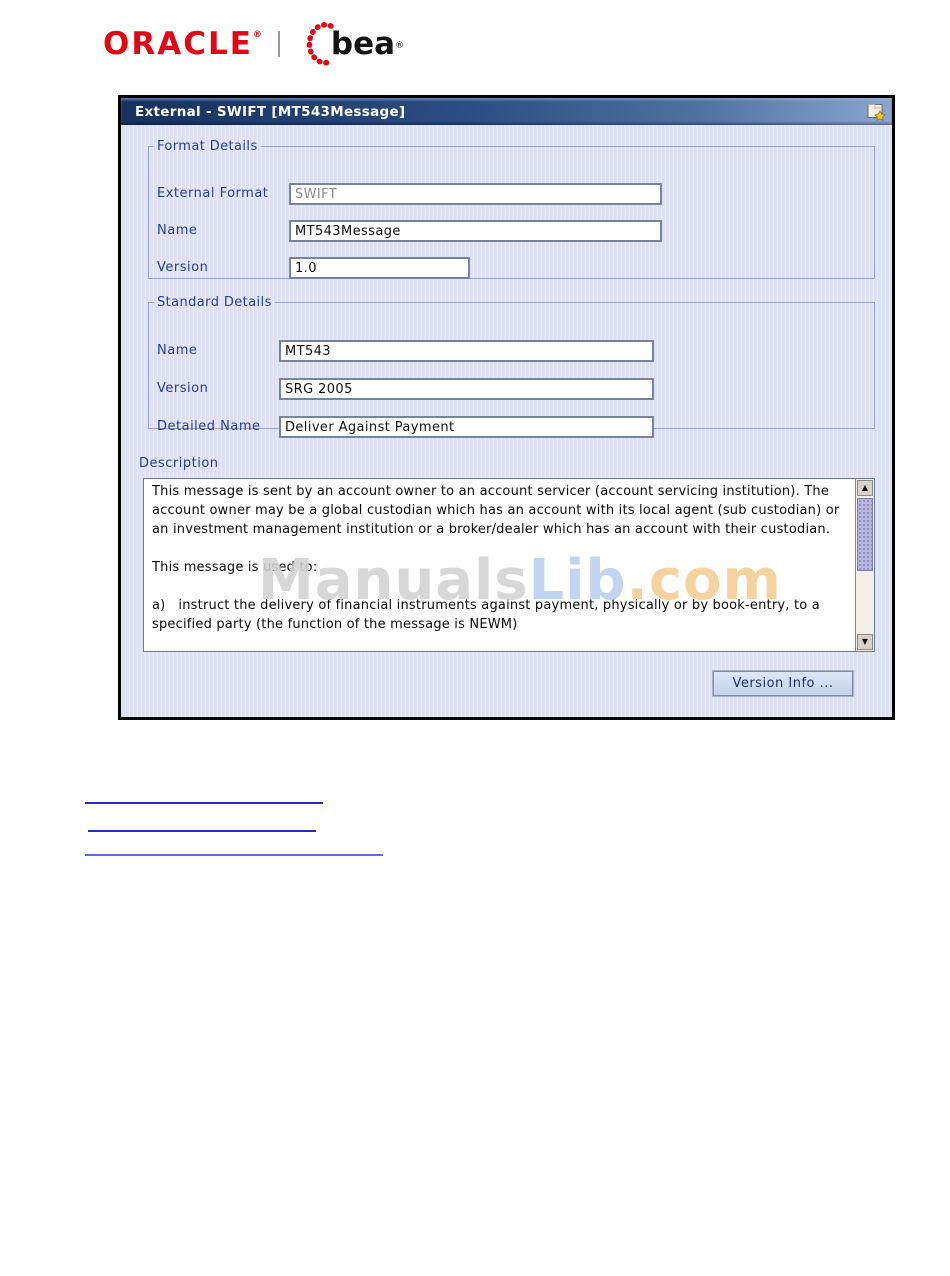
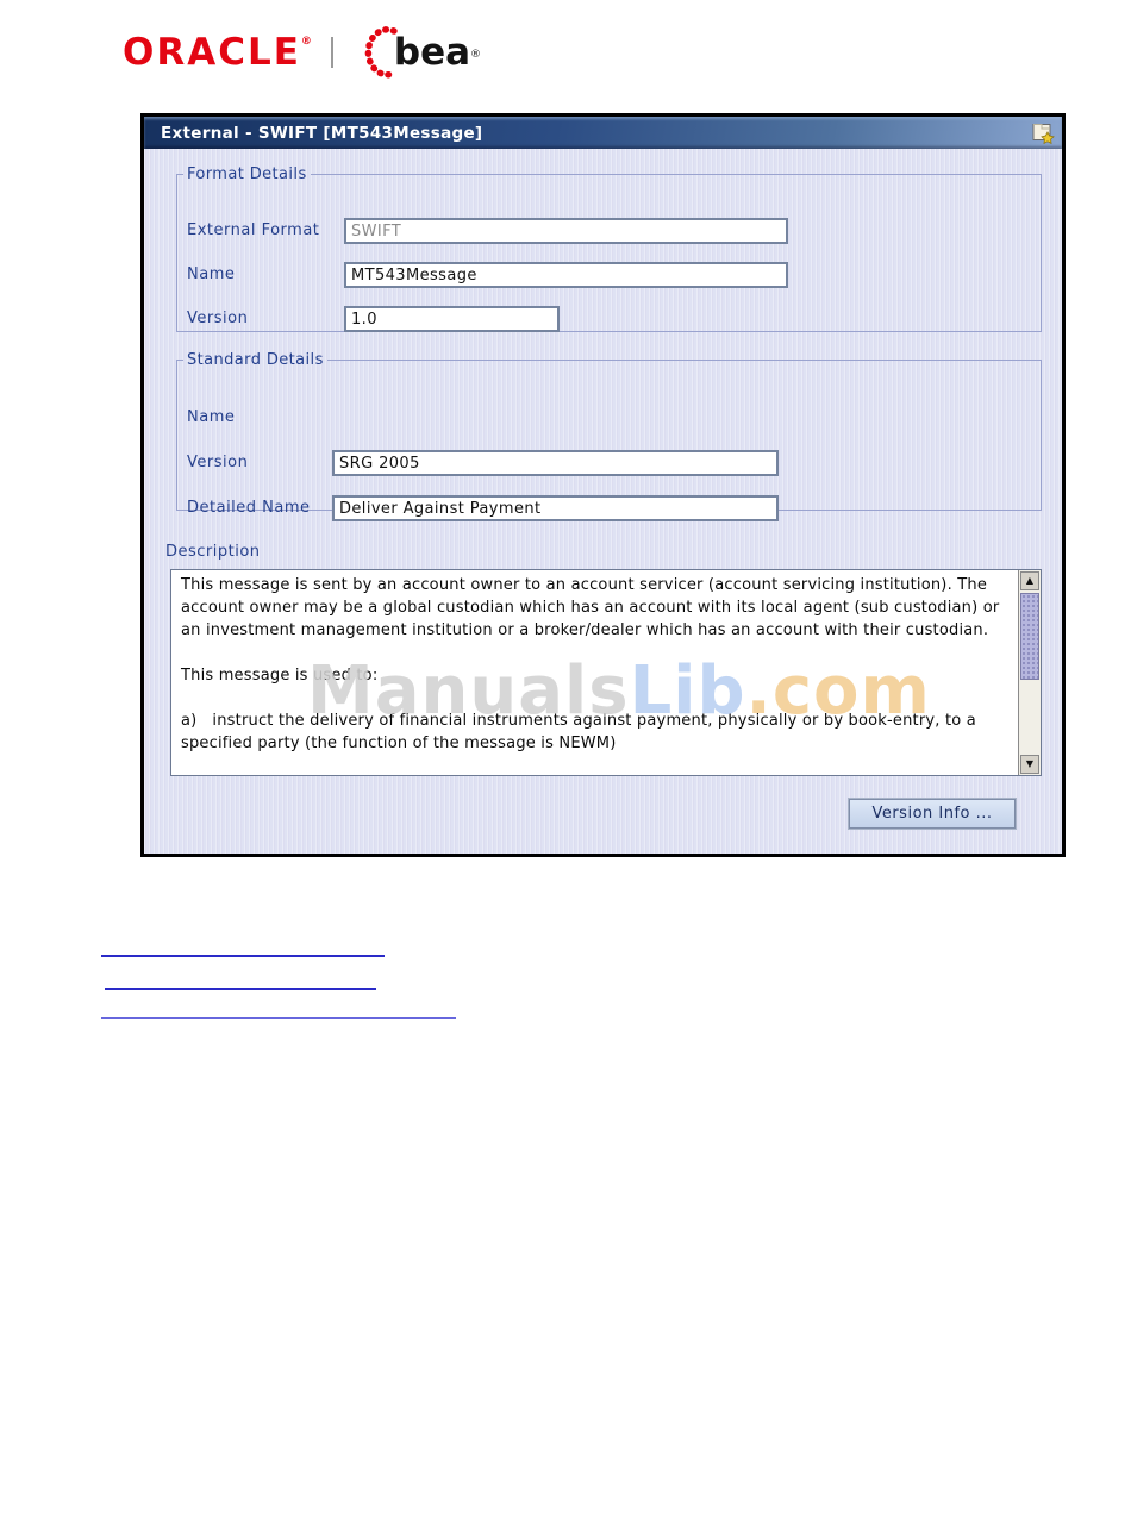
  ORACLE®
  bea
  ®
  External - SWIFT [MT543Message]
  Format Details
  External Format
  SWIFT
  Name
  MT543Message
  Version
  1.0
  Standard Details
  Name
- MT543
  Version
  SRG 2005
  Detailed Name
  Deliver Against Payment
  Description
  This message is sent by an account owner to an account servicer (account servicing institution). The account owner may be a global custodian which has an account with its local agent (sub custodian) or an investment management institution or a broker/dealer which has an account with their custodian.
  This message is used to:
  a) instruct the delivery of financial instruments against payment, physically or by book-entry, to a specified party (the function of the message is NEWM)
  ▲
  ▼
  Version Info ...
  ManualsLib.com
